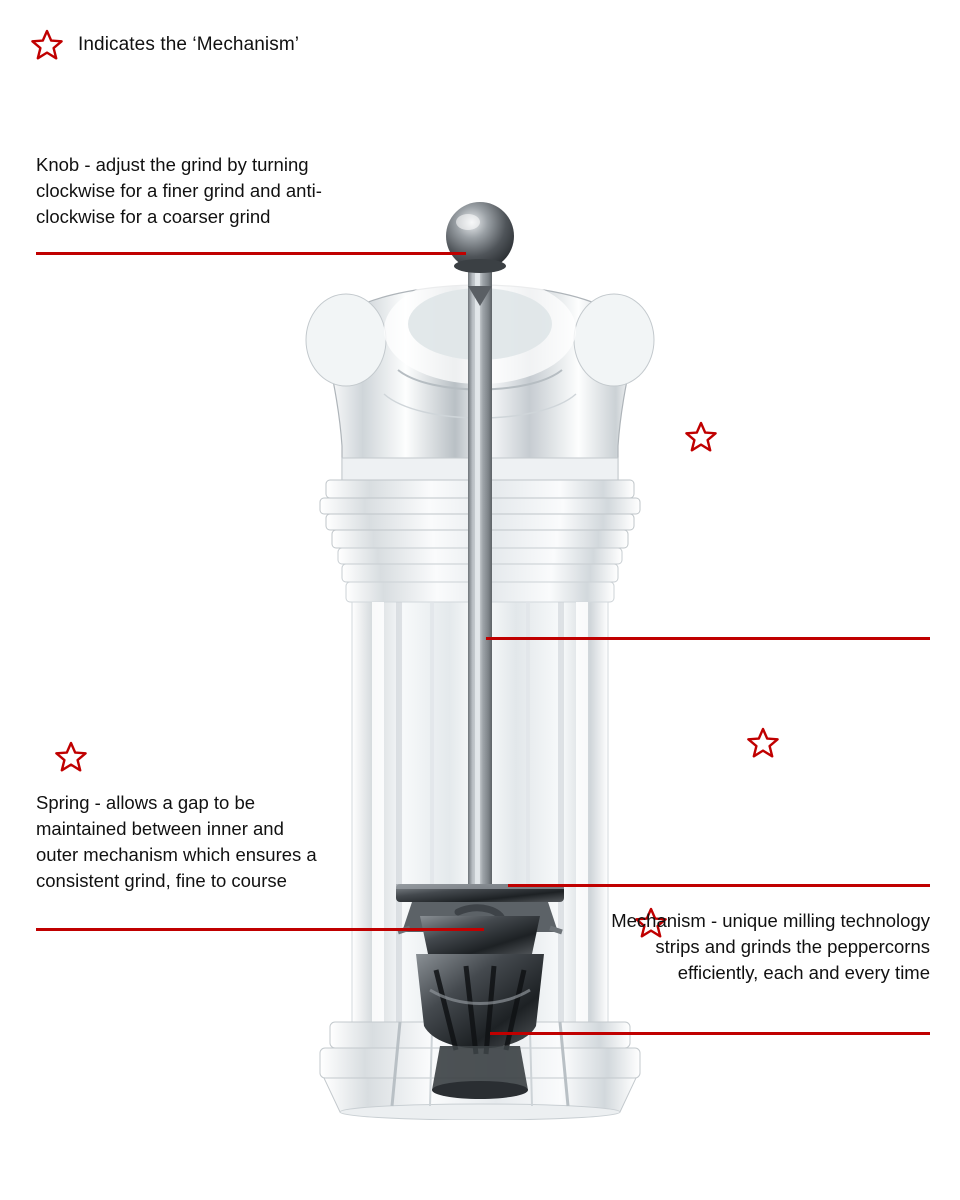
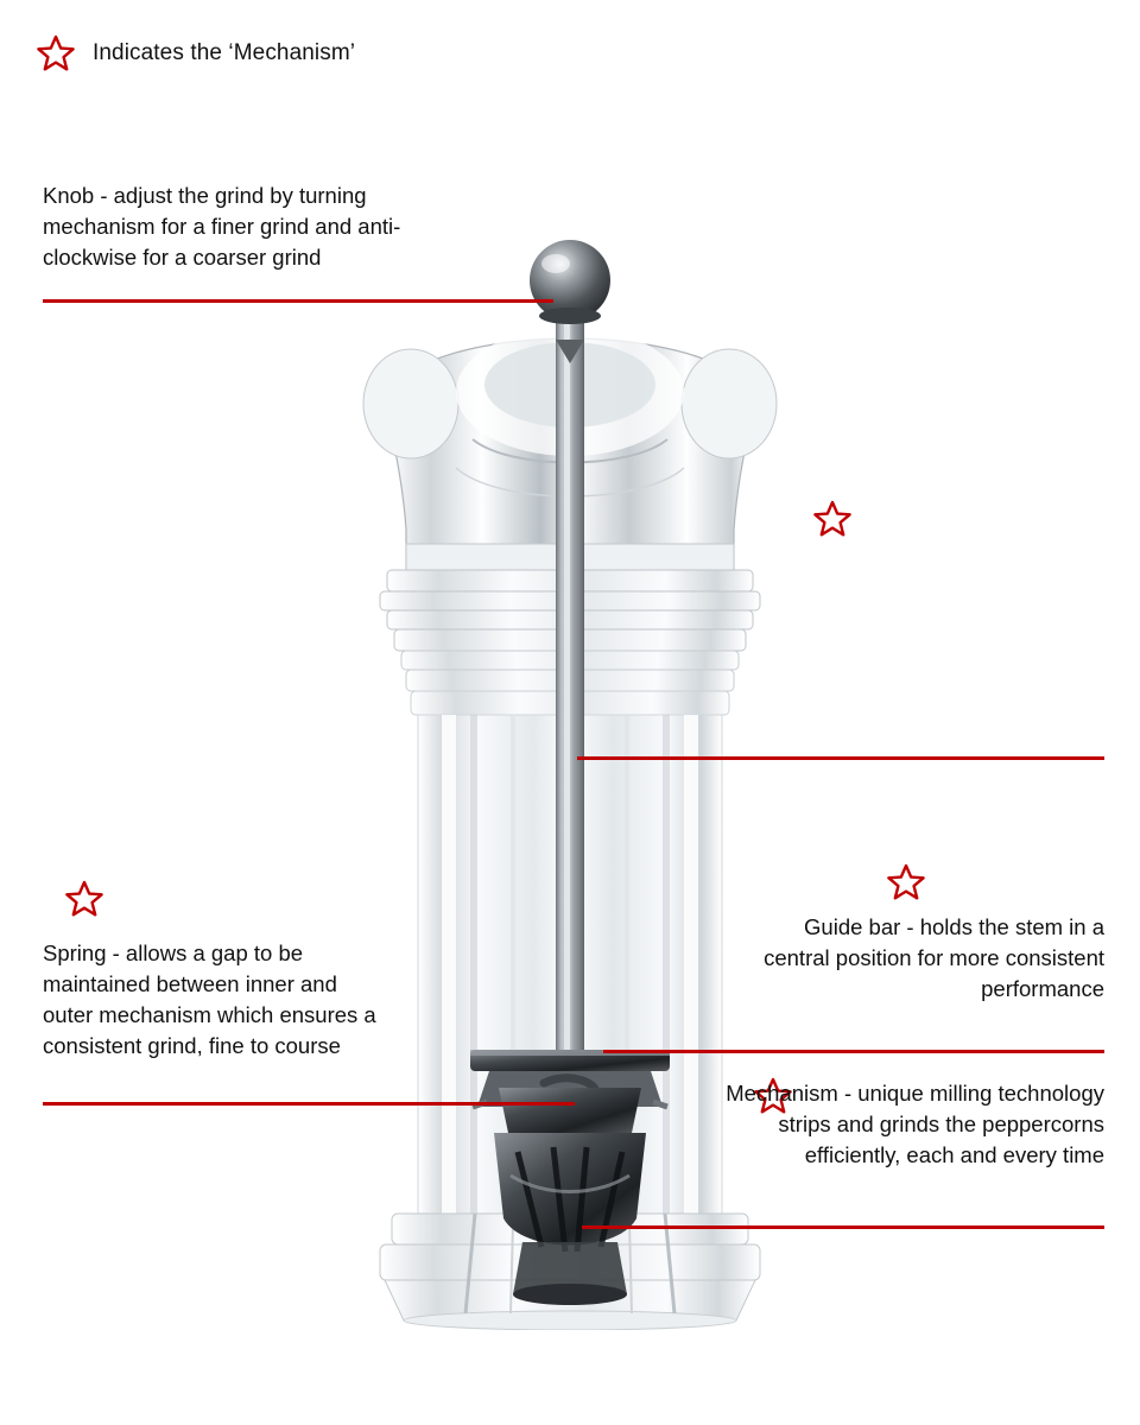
  Indicates the ‘Mechanism’
- Knob - adjust the grind by turning clockwise for a finer grind and anti-clockwise for a coarser grind
+ Knob - adjust the grind by turning mechanism for a finer grind and anti-clockwise for a coarser grind
  Spring - allows a gap to be maintained between inner and outer mechanism which ensures a consistent grind, fine to course
+ Guide bar - holds the stem in a central position for more consistent performance
  Mechanism - unique milling technology strips and grinds the peppercorns efficiently, each and every time
